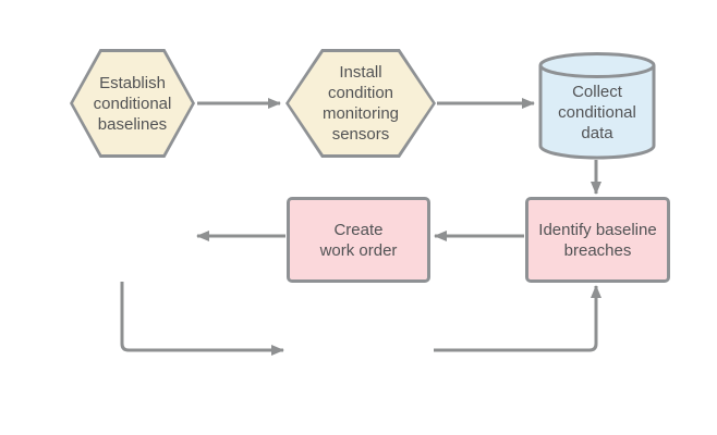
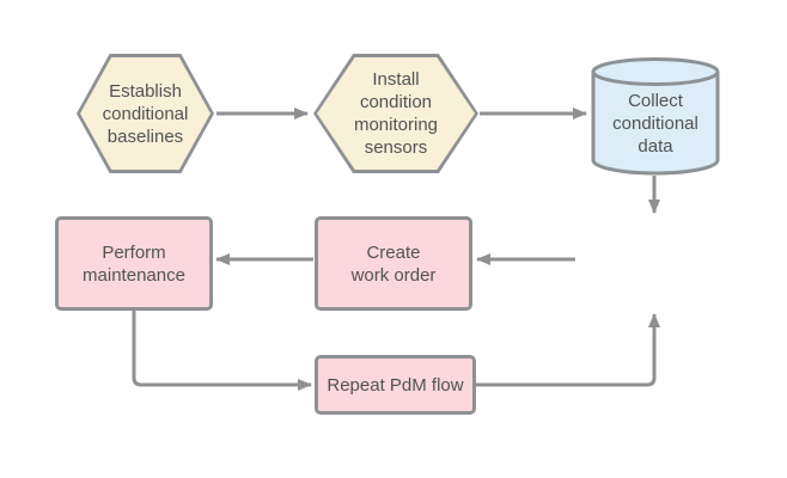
  Establish
  conditional
  baselines
  Install
  condition
  monitoring
  sensors
  Collect
  conditional
  data
- Identify baseline
- breaches
  Create
  work order
+ Perform
+ maintenance
+ Repeat PdM flow
